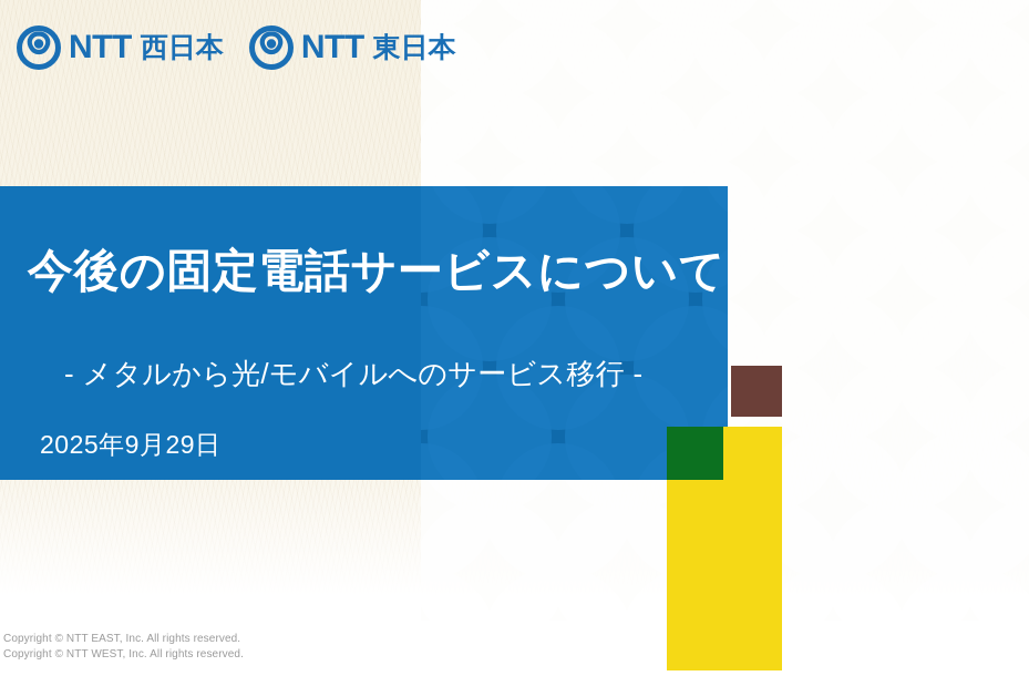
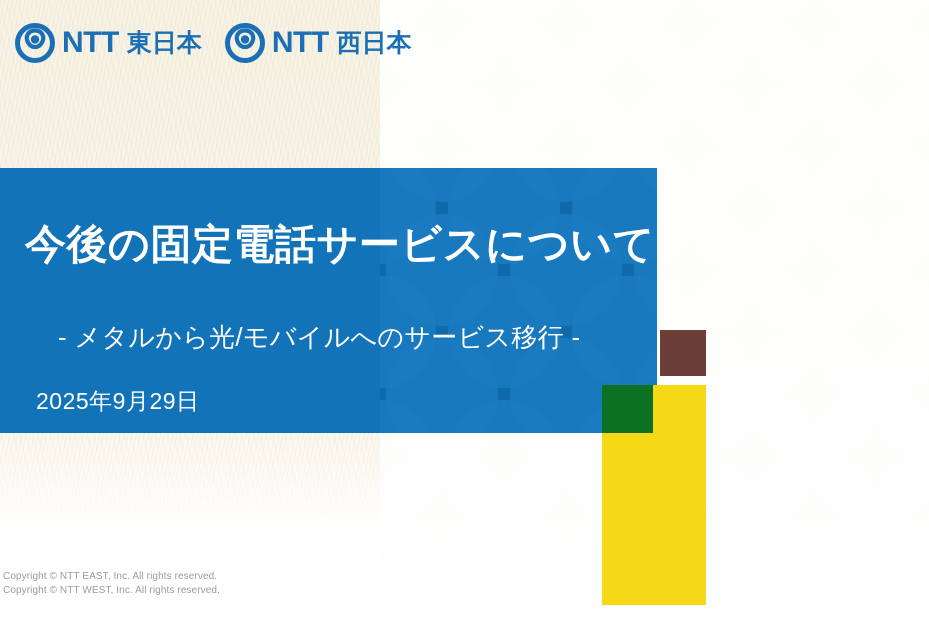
  今後の固定電話サービスについて
  - メタルから光/モバイルへのサービス移行 -
  2025年9月29日
  NTT
- 西日本
+ 東日本
  NTT
- 東日本
+ 西日本
  Copyright © NTT EAST, Inc. All rights reserved.
  Copyright © NTT WEST, Inc. All rights reserved.
